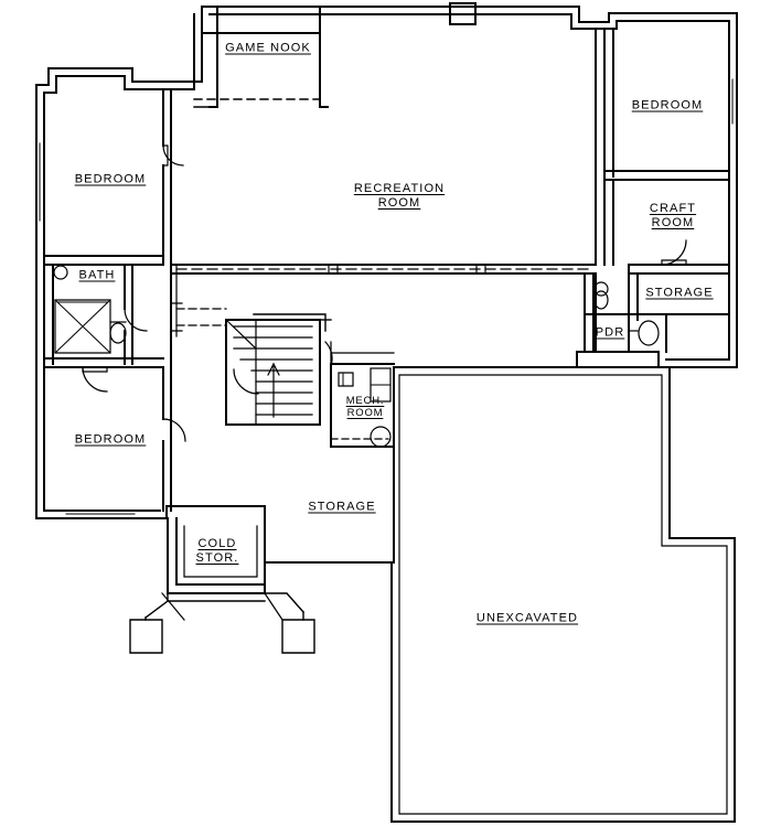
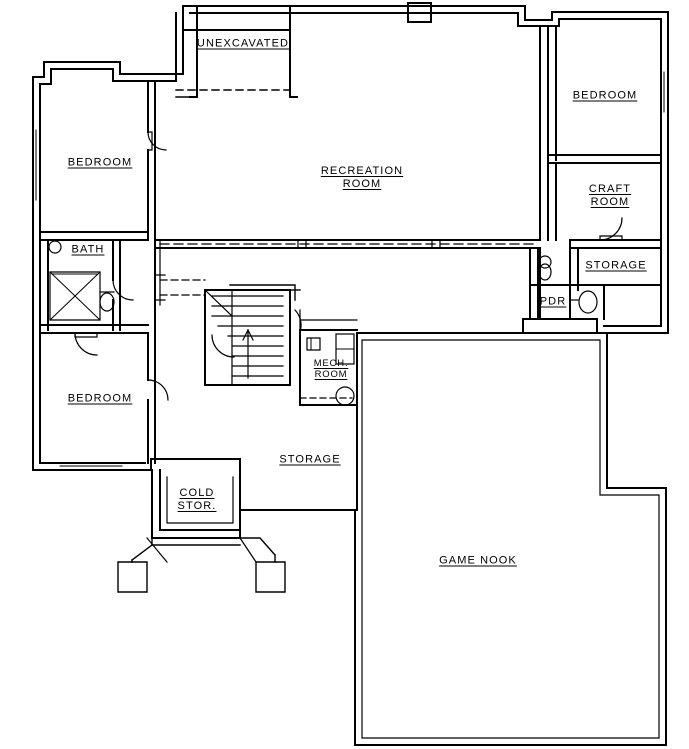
- GAME NOOK
+ UNEXCAVATED
  BEDROOM
  BEDROOM
  RECREATION
  ROOM
  CRAFT
  ROOM
  BATH
  STORAGE
  PDR
  MECH.
  ROOM
  BEDROOM
  STORAGE
  COLD
  STOR.
- UNEXCAVATED
+ GAME NOOK
